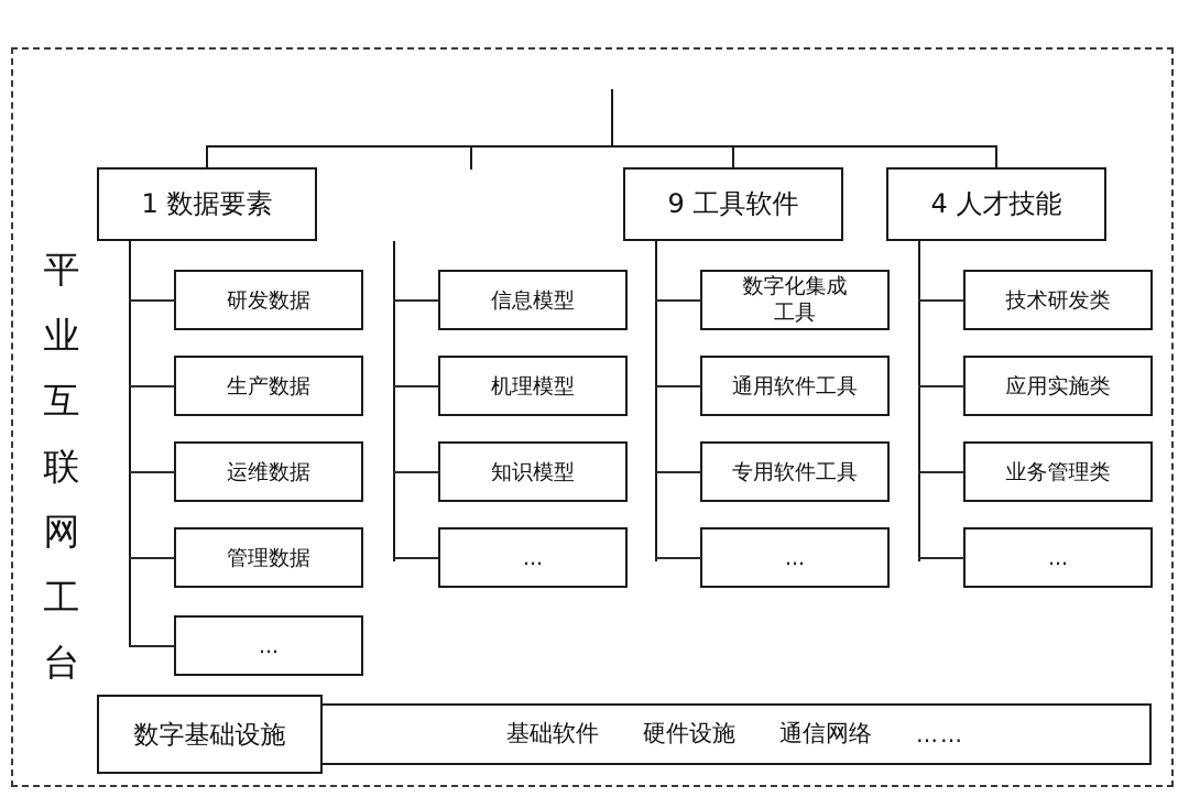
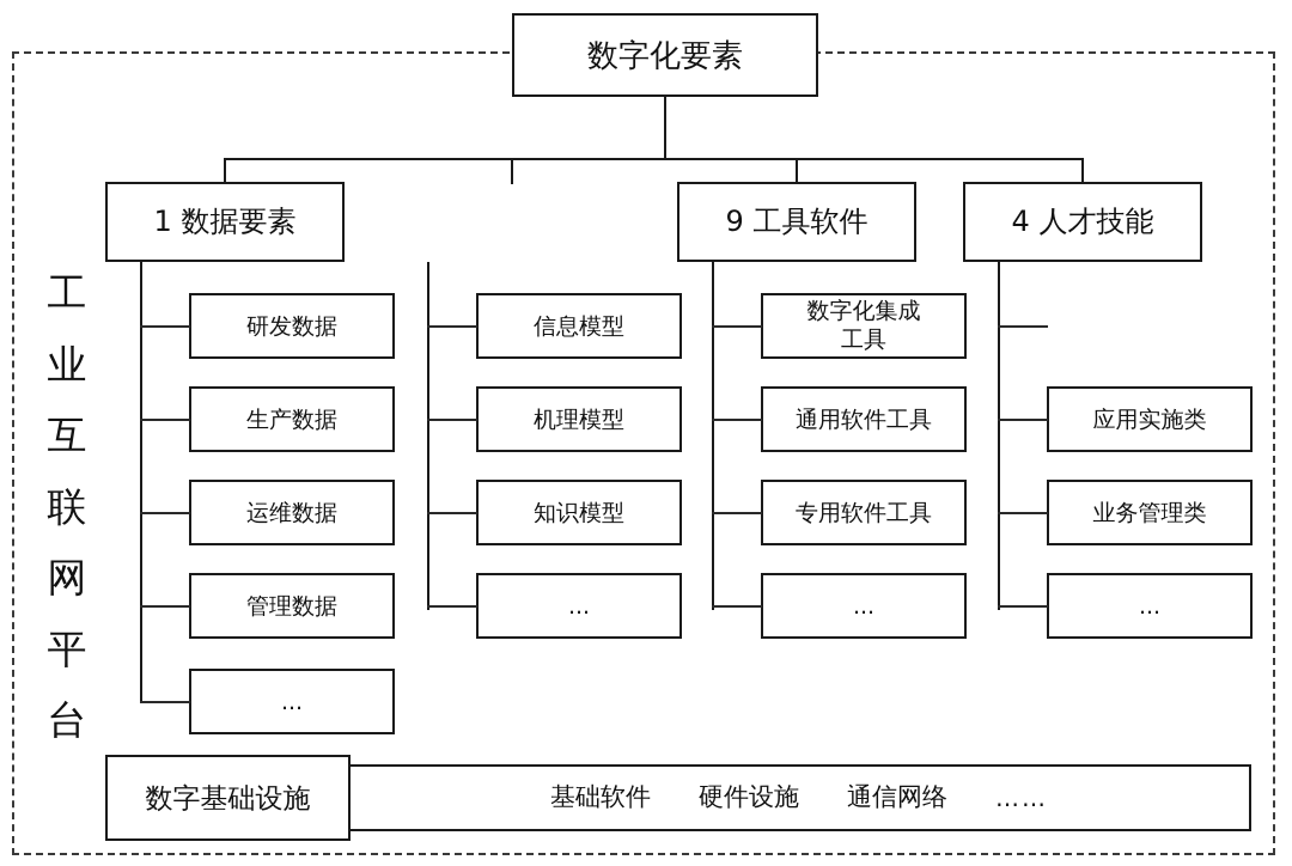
- 平
+ 工
  业
  互
  联
  网
- 工
+ 平
  台
+ 数字化要素
  1 数据要素
  9 工具软件
  4 人才技能
  研发数据
  生产数据
  运维数据
  管理数据
  ...
  信息模型
  机理模型
  知识模型
  ...
  数字化集成
  工具
  通用软件工具
  专用软件工具
  ...
- 技术研发类
  应用实施类
  业务管理类
  ...
  基础软件
  硬件设施
  通信网络
  ……
  数字基础设施
